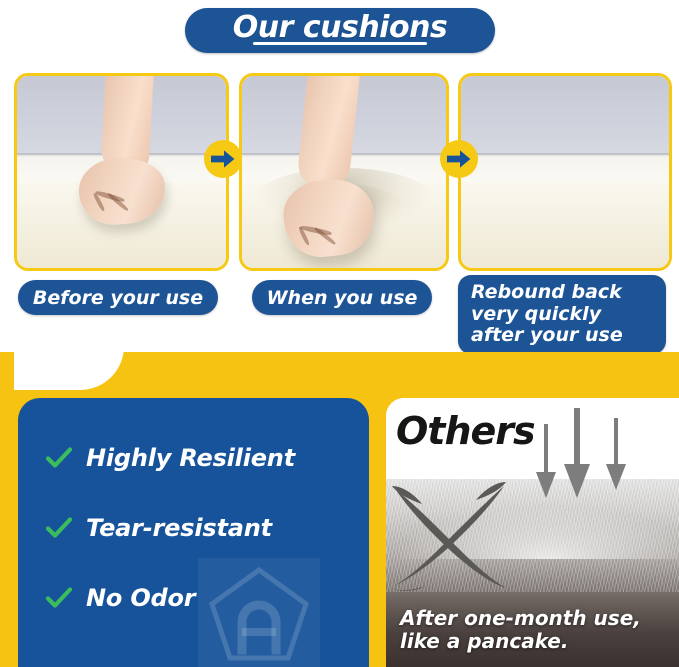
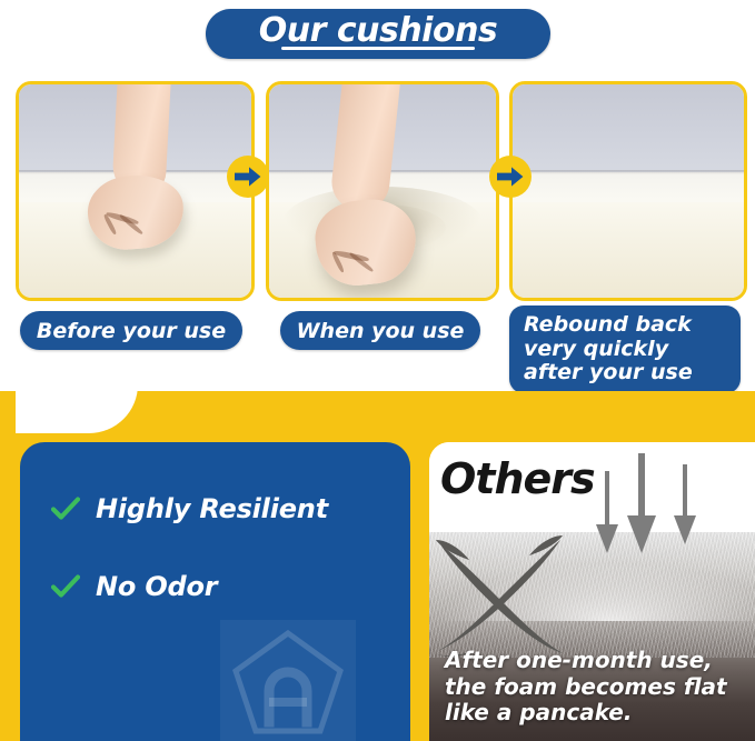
  Our cushions
  Before your use
  When you use
  Rebound back
  very quickly
  after your use
  Highly Resilient
- Tear-resistant
  No Odor
  Others
  After one-month use,
+ the foam becomes flat
  like a pancake.
